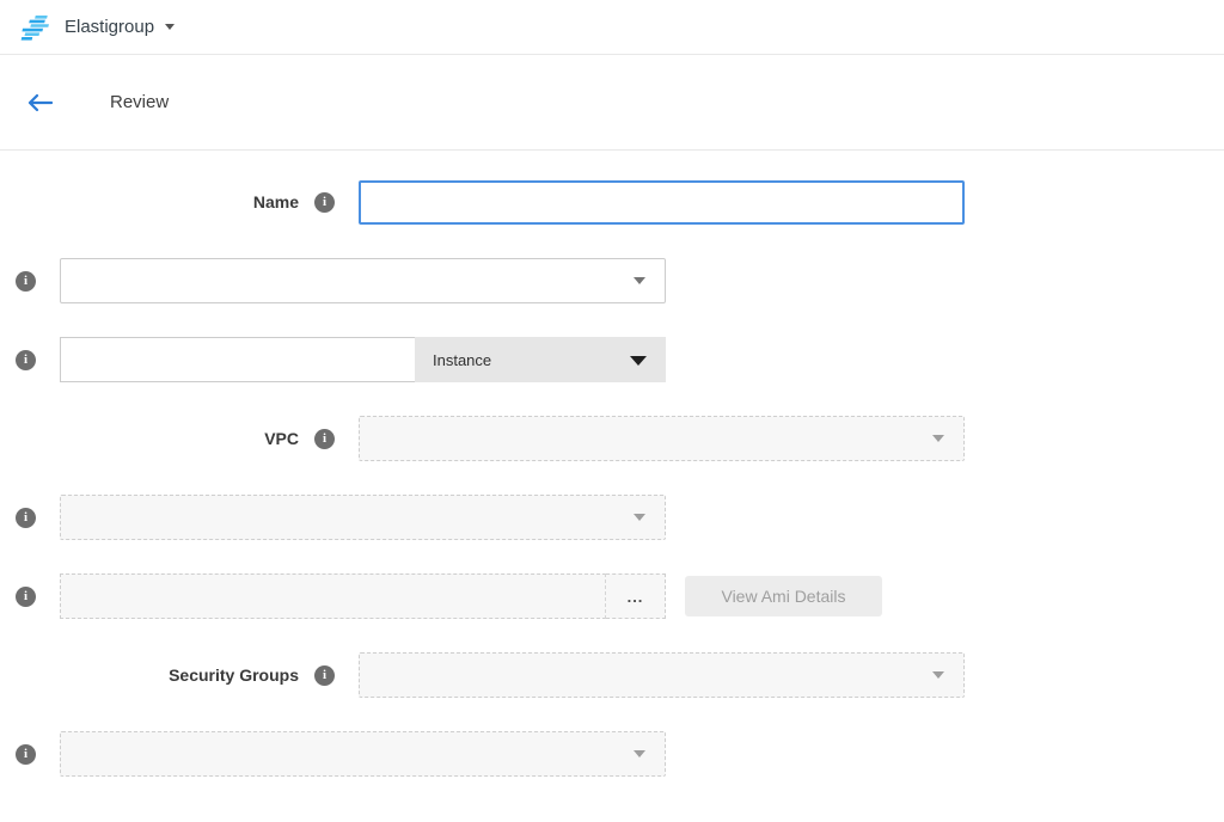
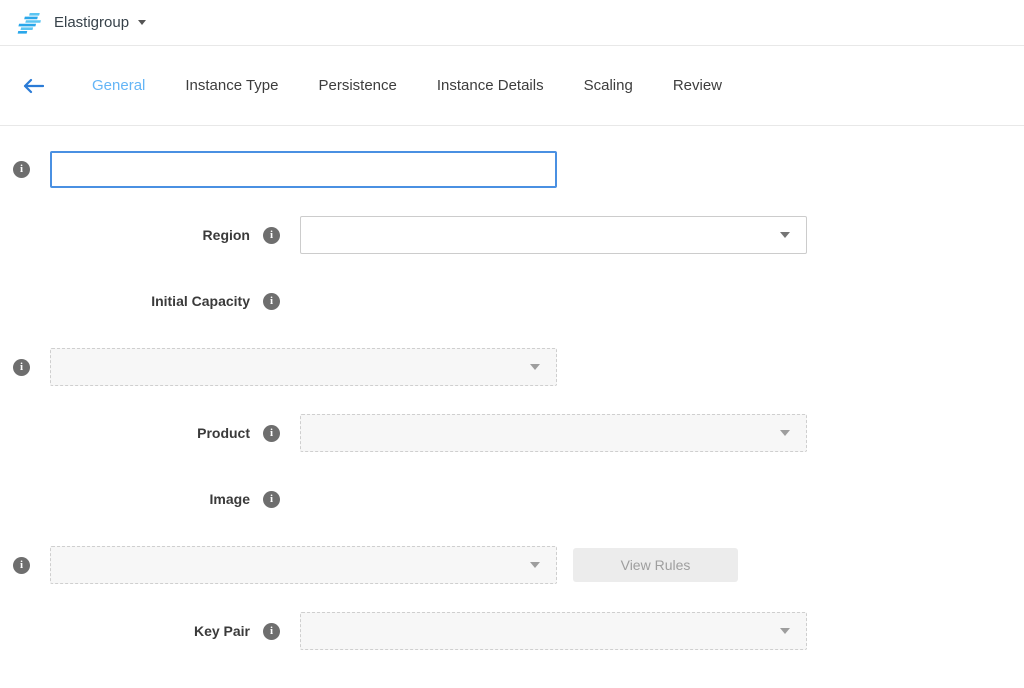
  Elastigroup
+ General
+ Instance Type
+ Persistence
+ Instance Details
+ Scaling
  Review
- Name
  i
+ Region
  i
+ Initial Capacity
  i
- Instance
- VPC
  i
+ Product
  i
+ Image
  i
- ...
- View Ami Details
- Security Groups
  i
+ View Rules
+ Key Pair
  i
